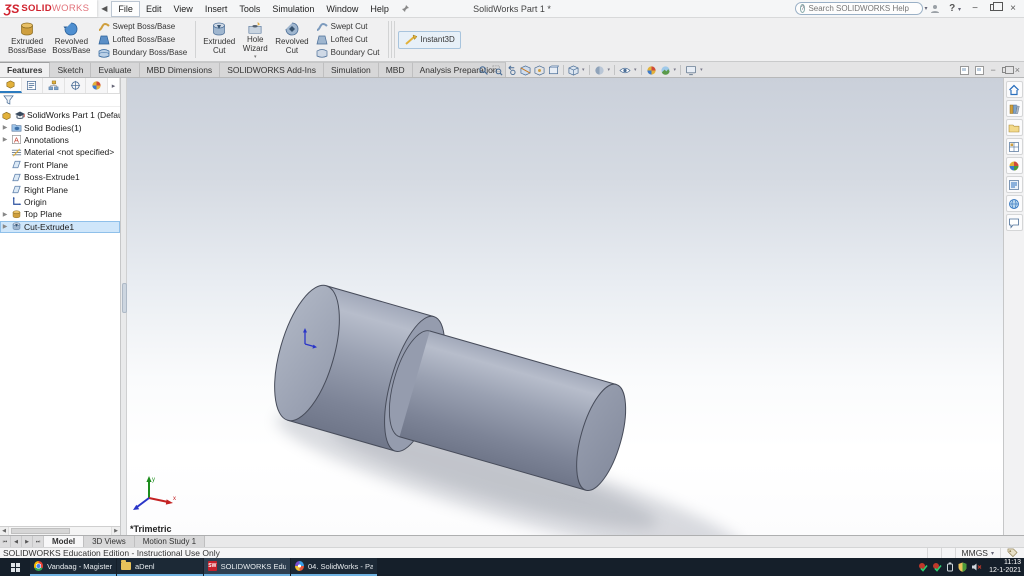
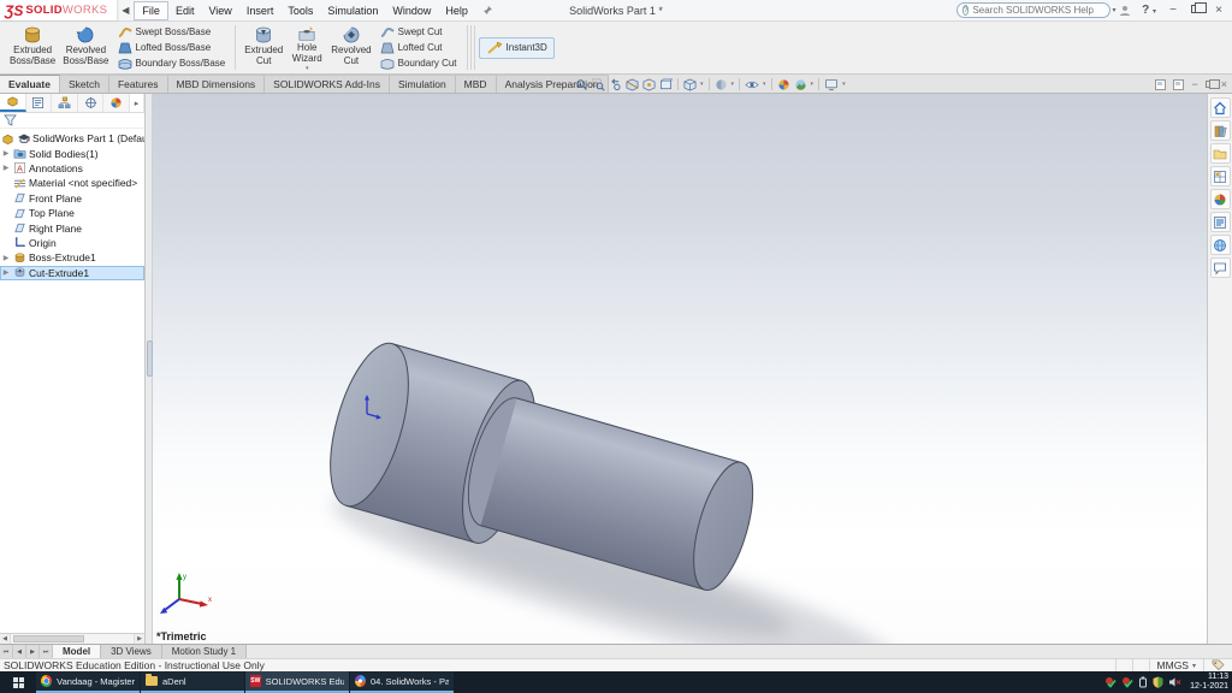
  ƷS
  SOLID
  WORKS
  ◀
  SolidWorks Part 1 *
  File
  Edit
  View
  Insert
  Tools
  Simulation
  Window
  Help
  Search SOLIDWORKS Help
  −
  ×
  Extruded
  Boss/Base
  Revolved
  Boss/Base
  Swept Boss/Base
  Lofted Boss/Base
  Boundary Boss/Base
  Extruded
  Cut
  Hole
  Wizard
  Revolved
  Cut
  Swept Cut
  Lofted Cut
  Boundary Cut
  Instant3D
- Features
+ Evaluate
  Sketch
- Evaluate
+ Features
  MBD Dimensions
  SOLIDWORKS Add-Ins
  Simulation
  MBD
  Analysis Preparaion
  −
  ×
  Solid Bodies(1)
  A
  Annotations
  Material <not specified>
  Front Plane
- Boss-Extrude1
+ Top Plane
  Right Plane
  Origin
- Top Plane
+ Boss-Extrude1
  Cut-Extrude1
  *Trimetric
  Model
  3D Views
  Motion Study 1
  SOLIDWORKS Education Edition - Instructional Use Only
  MMGS
  Vandaag - Magister
  aDenl
  SOLIDWORKS Edu
  04. SolidWorks - Pa
